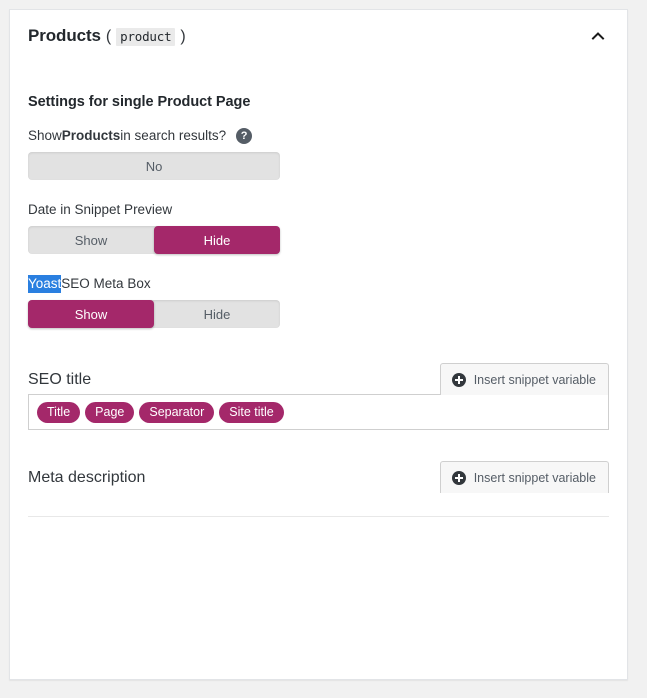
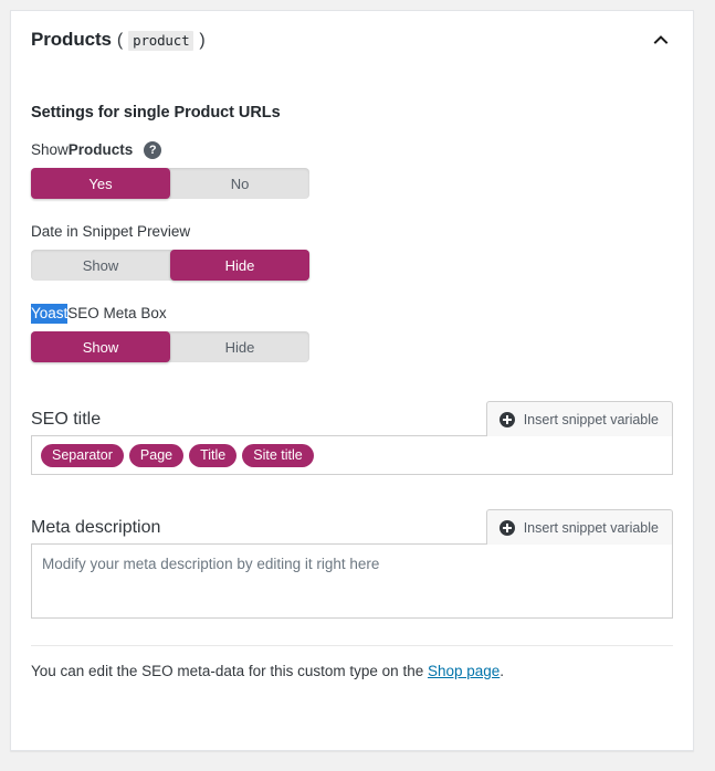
  Products
  (
  product
  )
- Settings for single Product Page
+ Settings for single Product URLs
  Show
  Products
- in search results?
  ?
+ Yes
  No
  Date in Snippet Preview
  Show
  Hide
  Yoast
  SEO Meta Box
  Show
  Hide
  SEO title
  Insert snippet variable
- Title
+ Separator
  Page
- Separator
+ Title
  Site title
  Meta description
  Insert snippet variable
+ Modify your meta description by editing it right here
+ You can edit the SEO meta-data for this custom type on the Shop page.
